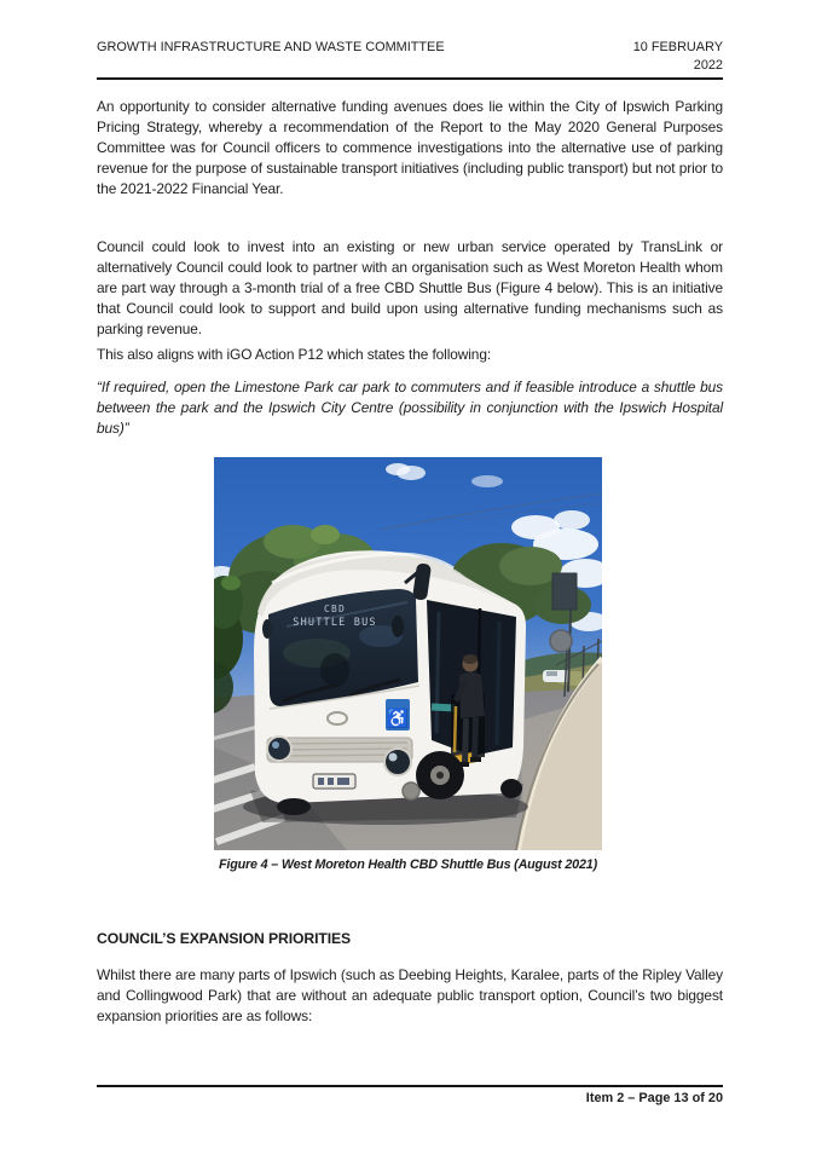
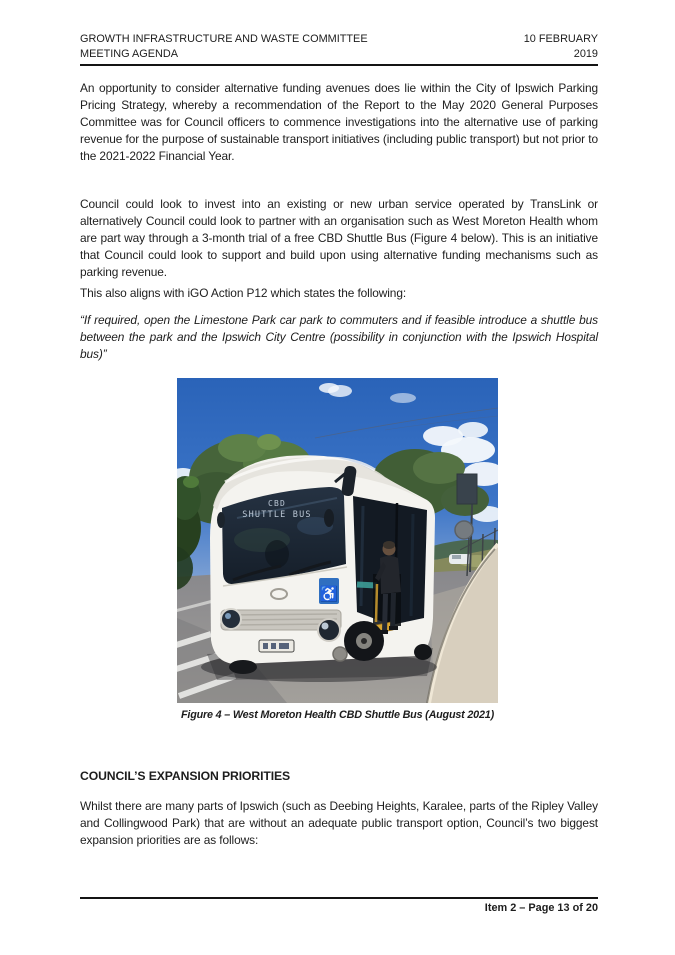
  GROWTH INFRASTRUCTURE AND WASTE COMMITTEE
+ MEETING AGENDA
  10 FEBRUARY
- 2022
+ 2019
  An opportunity to consider alternative funding avenues does lie within the City of Ipswich Parking Pricing Strategy, whereby a recommendation of the Report to the May 2020 General Purposes Committee was for Council officers to commence investigations into the alternative use of parking revenue for the purpose of sustainable transport initiatives (including public transport) but not prior to the 2021-2022 Financial Year.
  Council could look to invest into an existing or new urban service operated by TransLink or alternatively Council could look to partner with an organisation such as West Moreton Health whom are part way through a 3-month trial of a free CBD Shuttle Bus (Figure 4 below). This is an initiative that Council could look to support and build upon using alternative funding mechanisms such as parking revenue.
  This also aligns with iGO Action P12 which states the following:
  “If required, open the Limestone Park car park to commuters and if feasible introduce a shuttle bus between the park and the Ipswich City Centre (possibility in conjunction with the Ipswich Hospital bus)”
  CBD
  SHUTTLE BUS
  ♿
  Figure 4 – West Moreton Health CBD Shuttle Bus (August 2021)
  COUNCIL’S EXPANSION PRIORITIES
  Whilst there are many parts of Ipswich (such as Deebing Heights, Karalee, parts of the Ripley Valley and Collingwood Park) that are without an adequate public transport option, Council’s two biggest expansion priorities are as follows:
  Item 2 – Page 13 of 20
